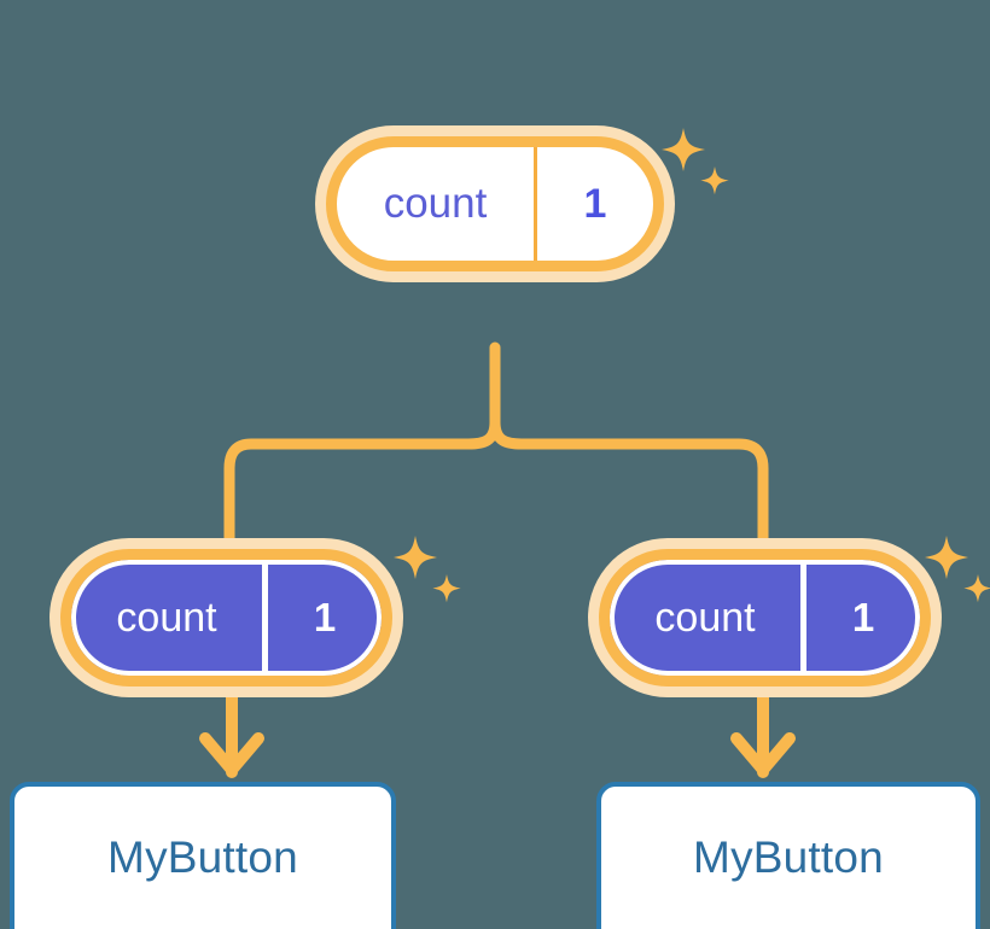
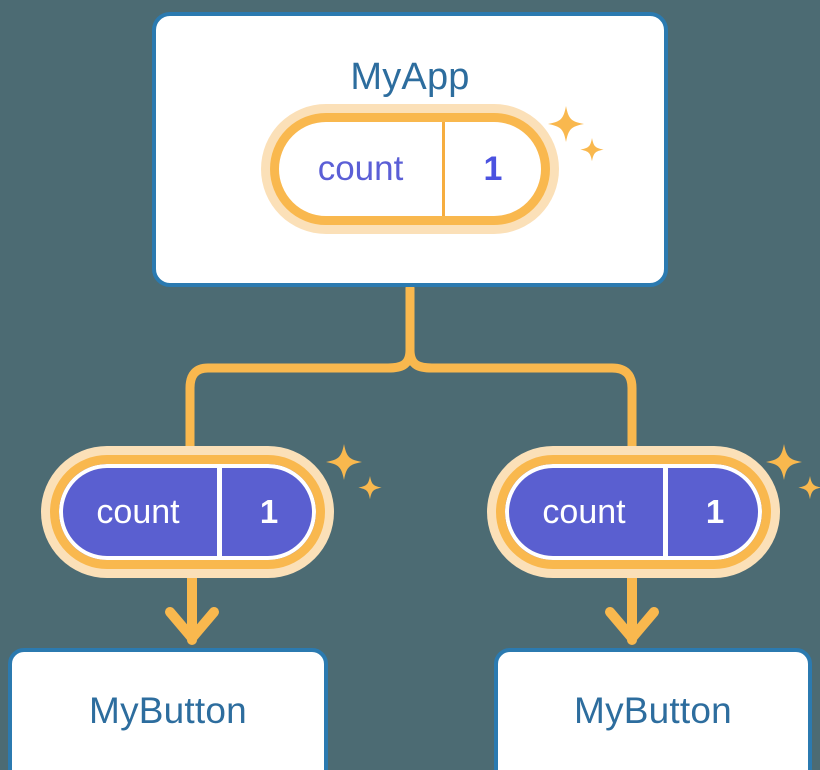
+ MyApp
  count
  1
  count
  1
  count
  1
  MyButton
  MyButton
